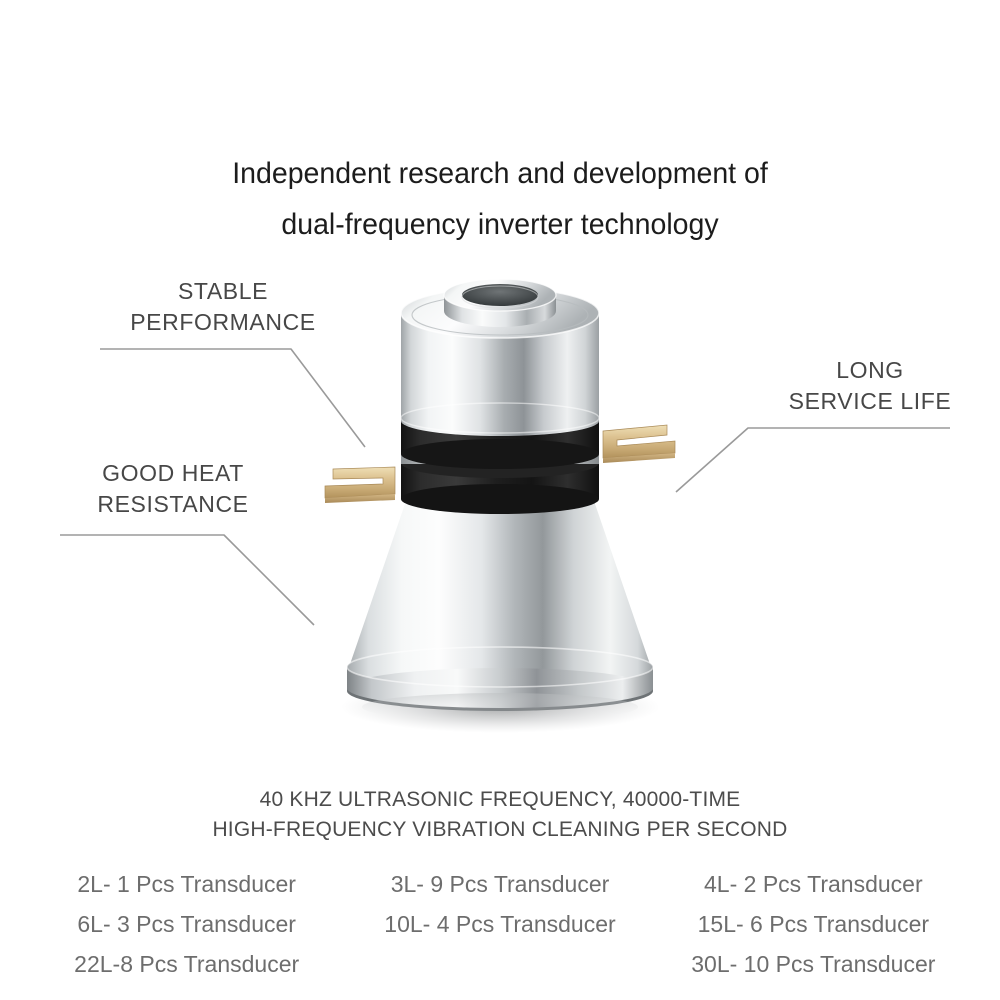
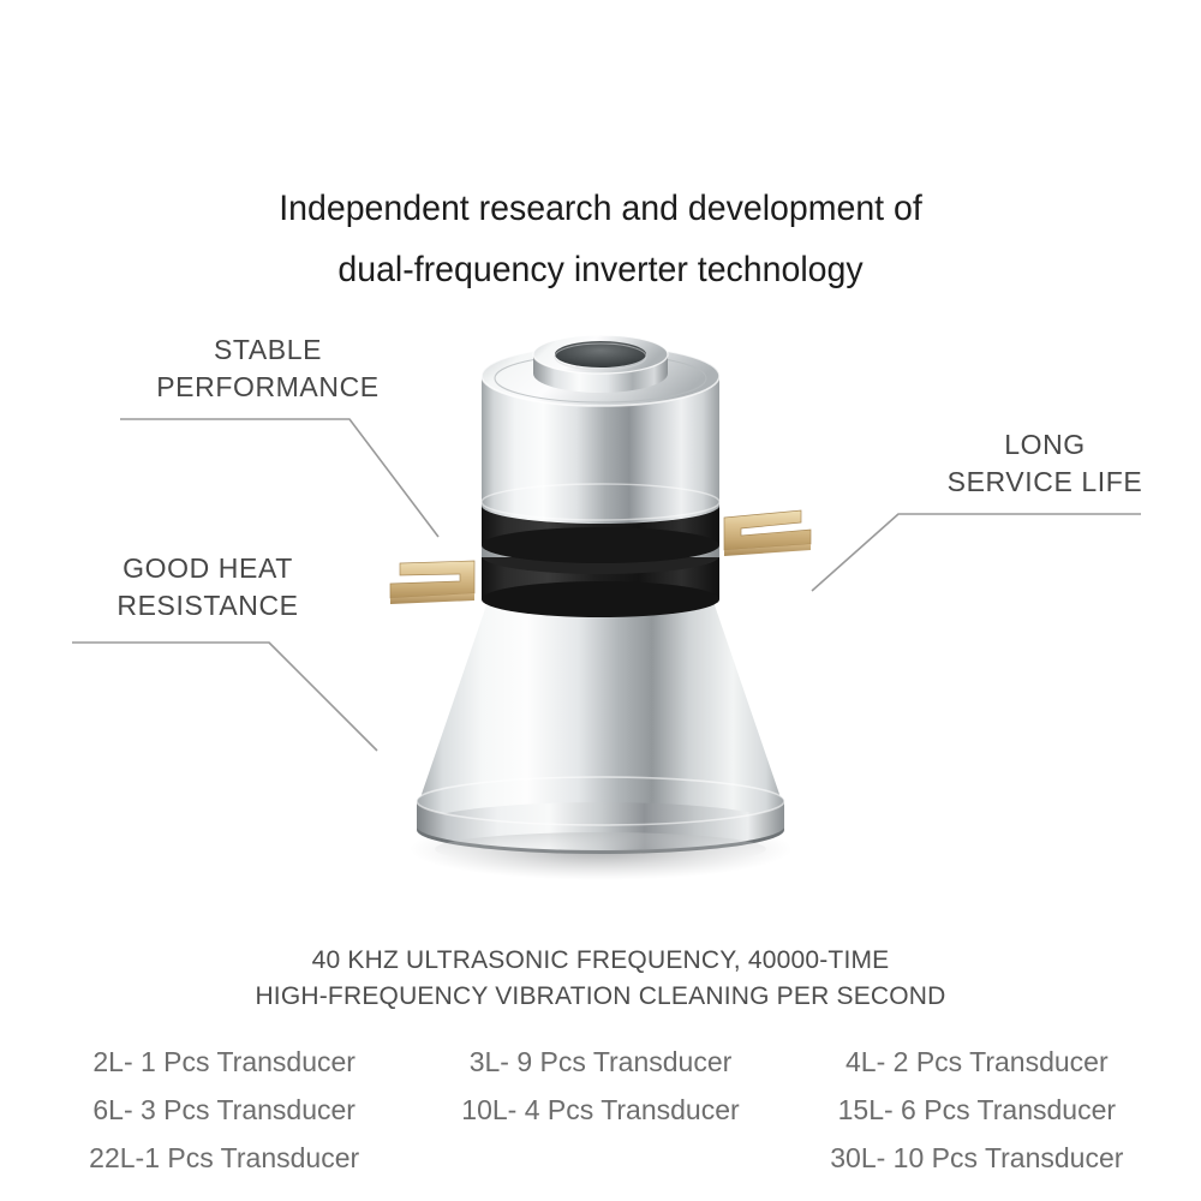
  Independent research and development of
  dual-frequency inverter technology
  STABLE
  PERFORMANCE
  GOOD HEAT
  RESISTANCE
  LONG
  SERVICE LIFE
  40 KHZ ULTRASONIC FREQUENCY, 40000-TIME
  HIGH-FREQUENCY VIBRATION CLEANING PER SECOND
  2L- 1 Pcs Transducer
  3L- 9 Pcs Transducer
  4L- 2 Pcs Transducer
  6L- 3 Pcs Transducer
  10L- 4 Pcs Transducer
  15L- 6 Pcs Transducer
- 22L-8 Pcs Transducer
+ 22L-1 Pcs Transducer
  30L- 10 Pcs Transducer
